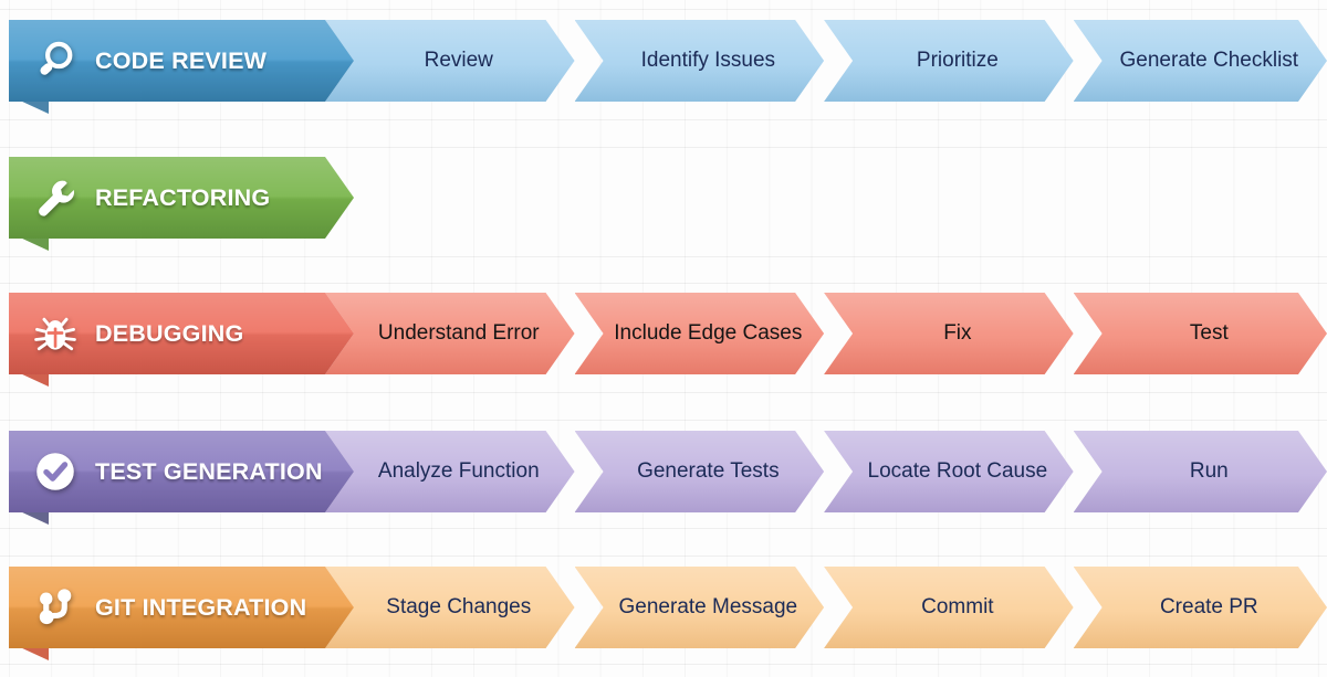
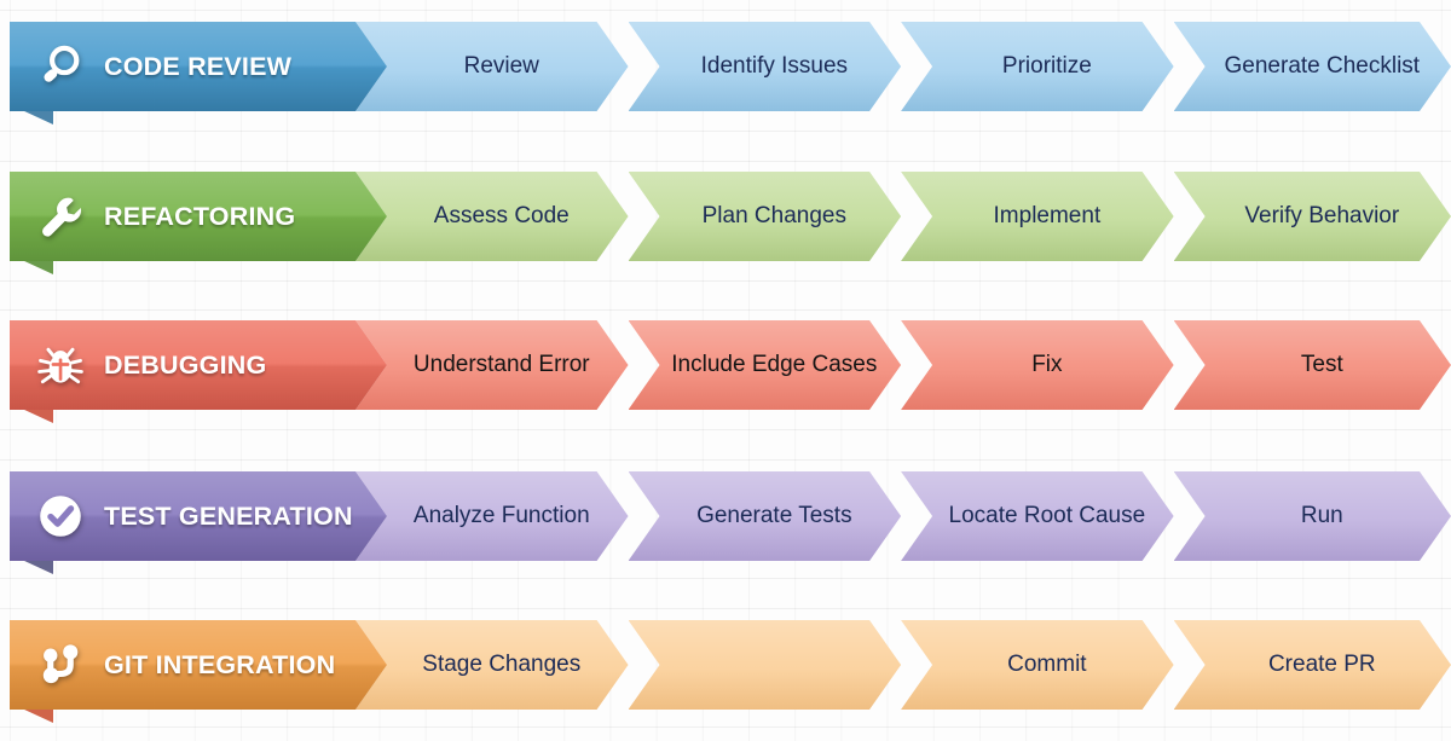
  CODE REVIEW
  Review
  Identify Issues
  Prioritize
  Generate Checklist
  REFACTORING
+ Assess Code
+ Plan Changes
+ Implement
+ Verify Behavior
  DEBUGGING
  Understand Error
  Include Edge Cases
  Fix
  Test
  TEST GENERATION
  Analyze Function
  Generate Tests
  Locate Root Cause
  Run
  GIT INTEGRATION
  Stage Changes
- Generate Message
  Commit
  Create PR
